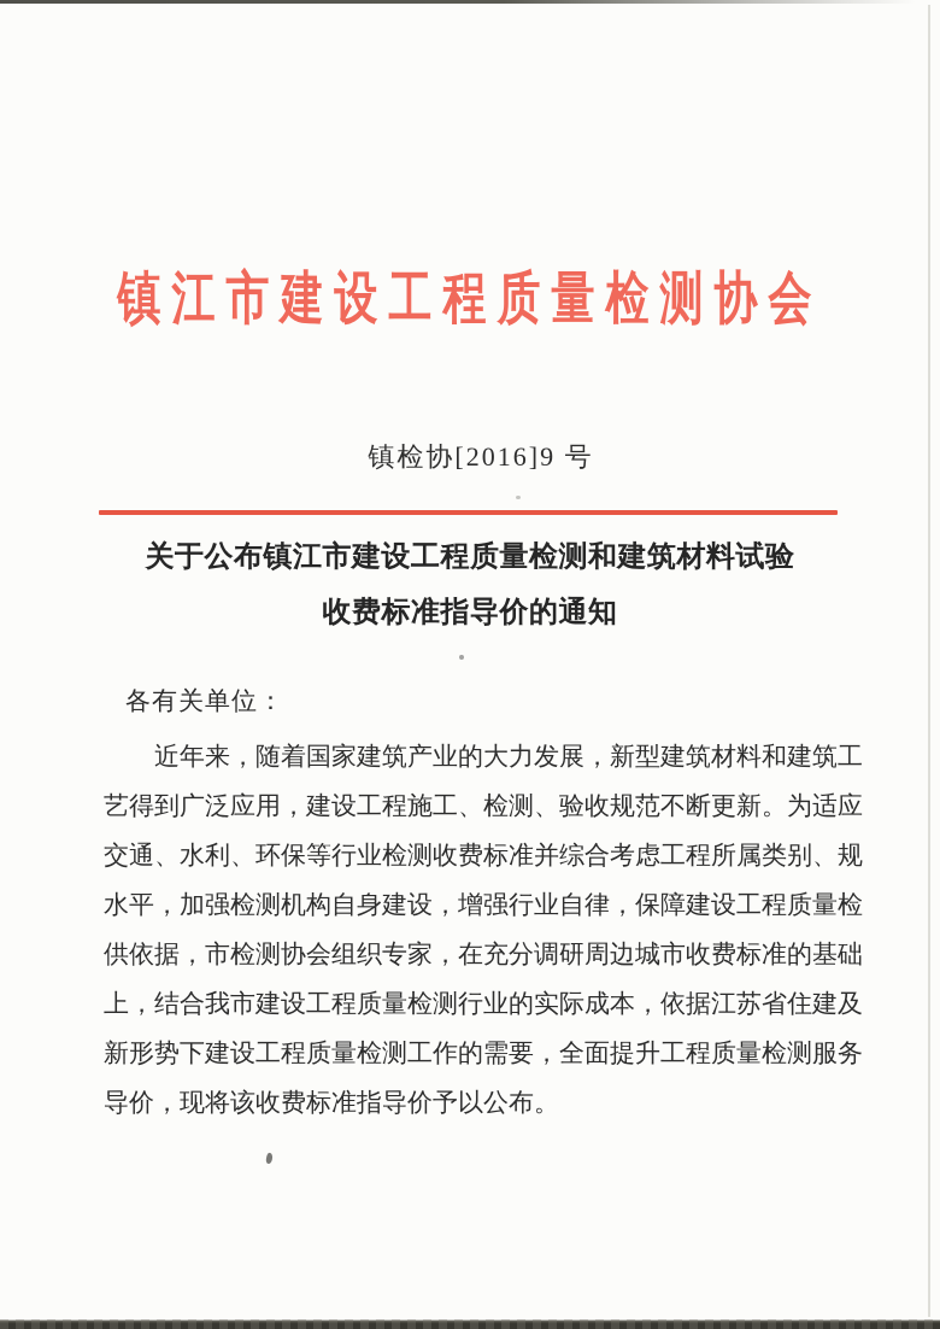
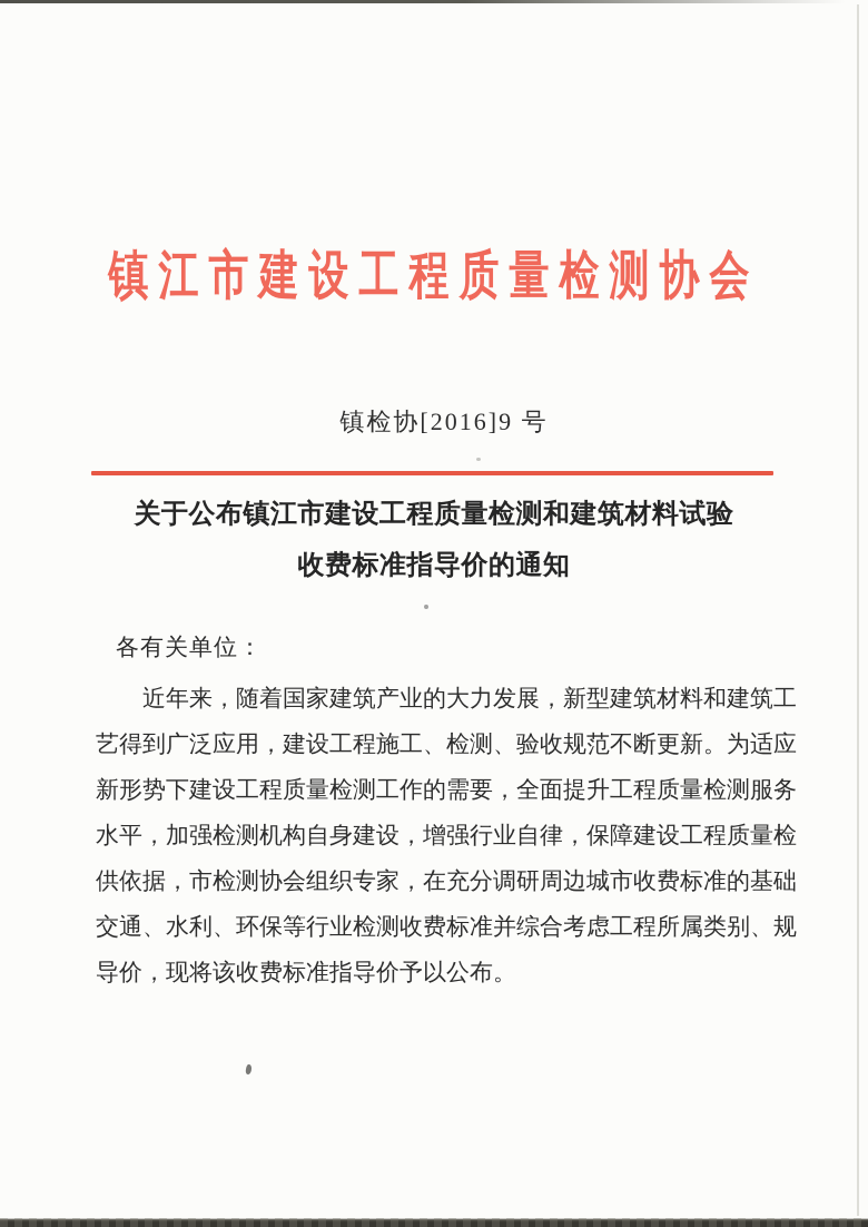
  镇江市建设工程质量检测协会
  镇检协[2016]9 号
  关于公布镇江市建设工程质量检测和建筑材料试验
  收费标准指导价的通知
  各有关单位：
  近年来，随着国家建筑产业的大力发展，新型建筑材料和建筑工
  艺得到广泛应用，建设工程施工、检测、验收规范不断更新。为适应
- 交通、水利、环保等行业检测收费标准并综合考虑工程所属类别、规
+ 新形势下建设工程质量检测工作的需要，全面提升工程质量检测服务
  水平，加强检测机构自身建设，增强行业自律，保障建设工程质量检
  供依据，市检测协会组织专家，在充分调研周边城市收费标准的基础
- 上，结合我市建设工程质量检测行业的实际成本，依据江苏省住建及
- 新形势下建设工程质量检测工作的需要，全面提升工程质量检测服务
+ 交通、水利、环保等行业检测收费标准并综合考虑工程所属类别、规
  导价，现将该收费标准指导价予以公布。
